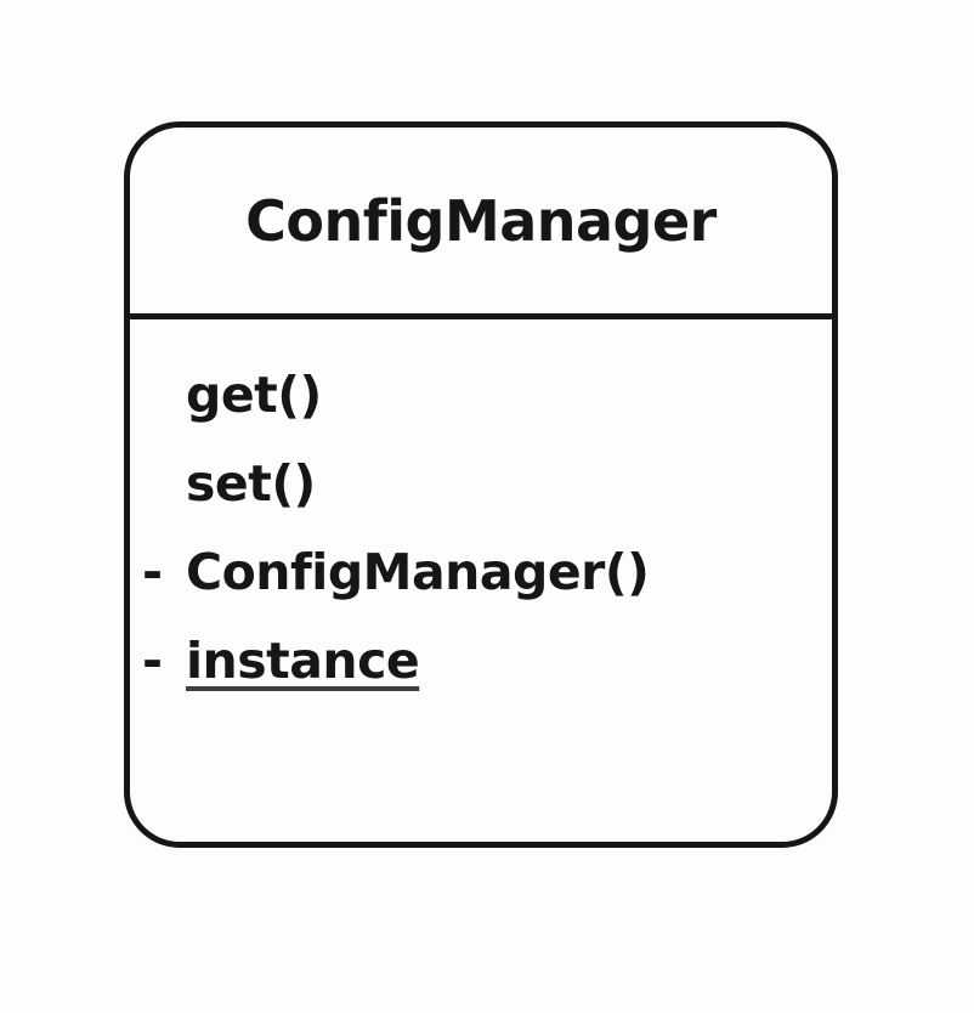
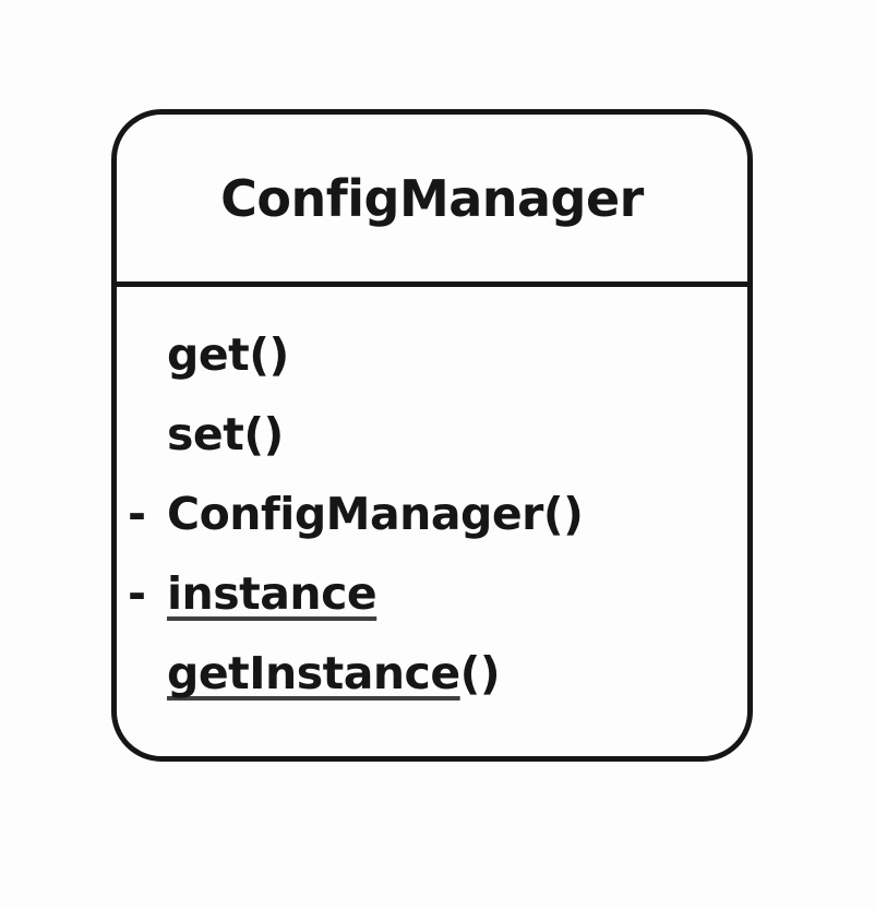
  ConfigManager
  get()
  set()
  -
  ConfigManager()
  -
  instance
+ getInstance()
